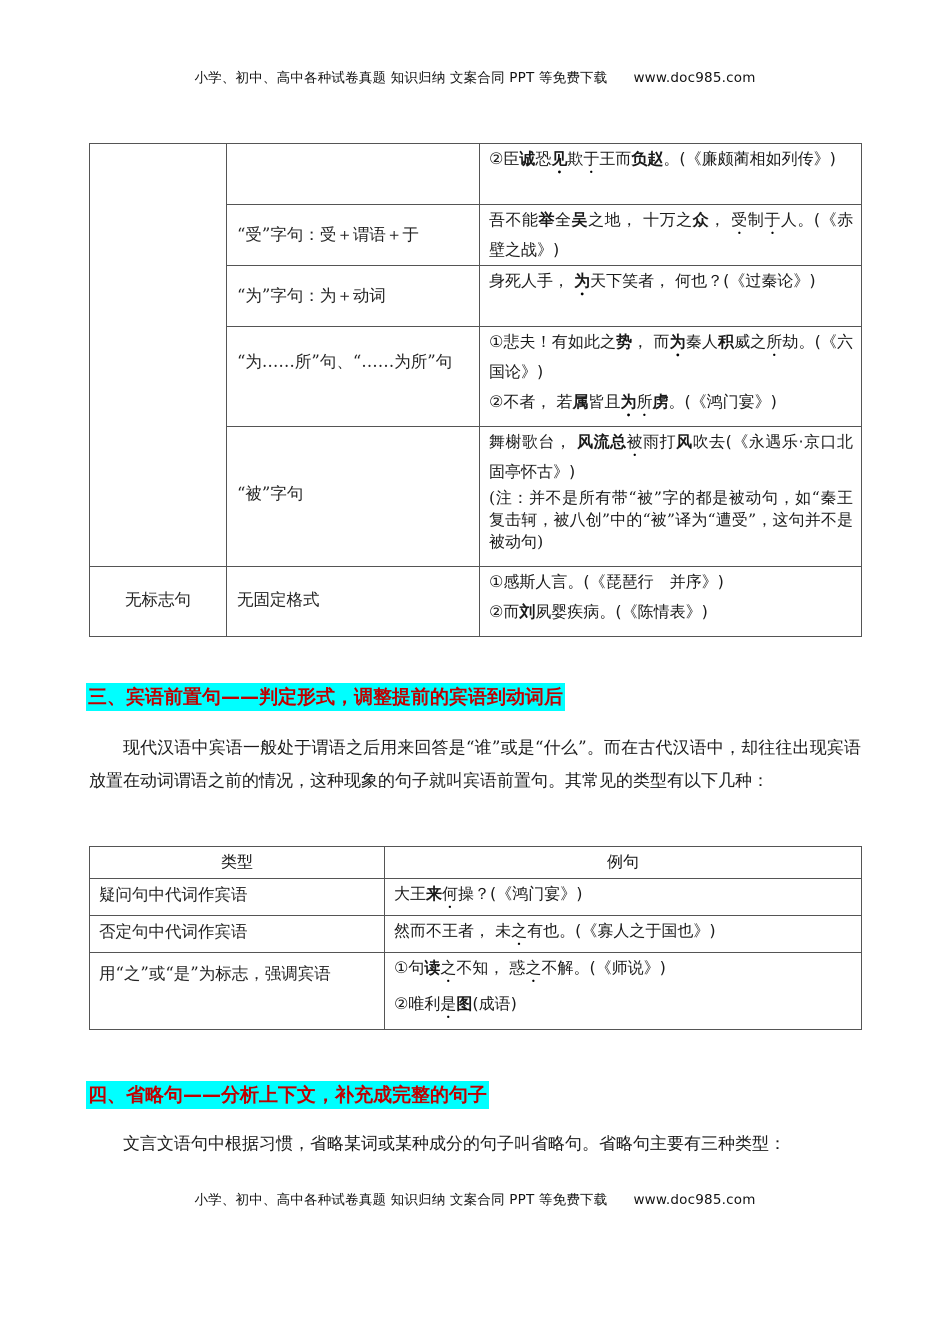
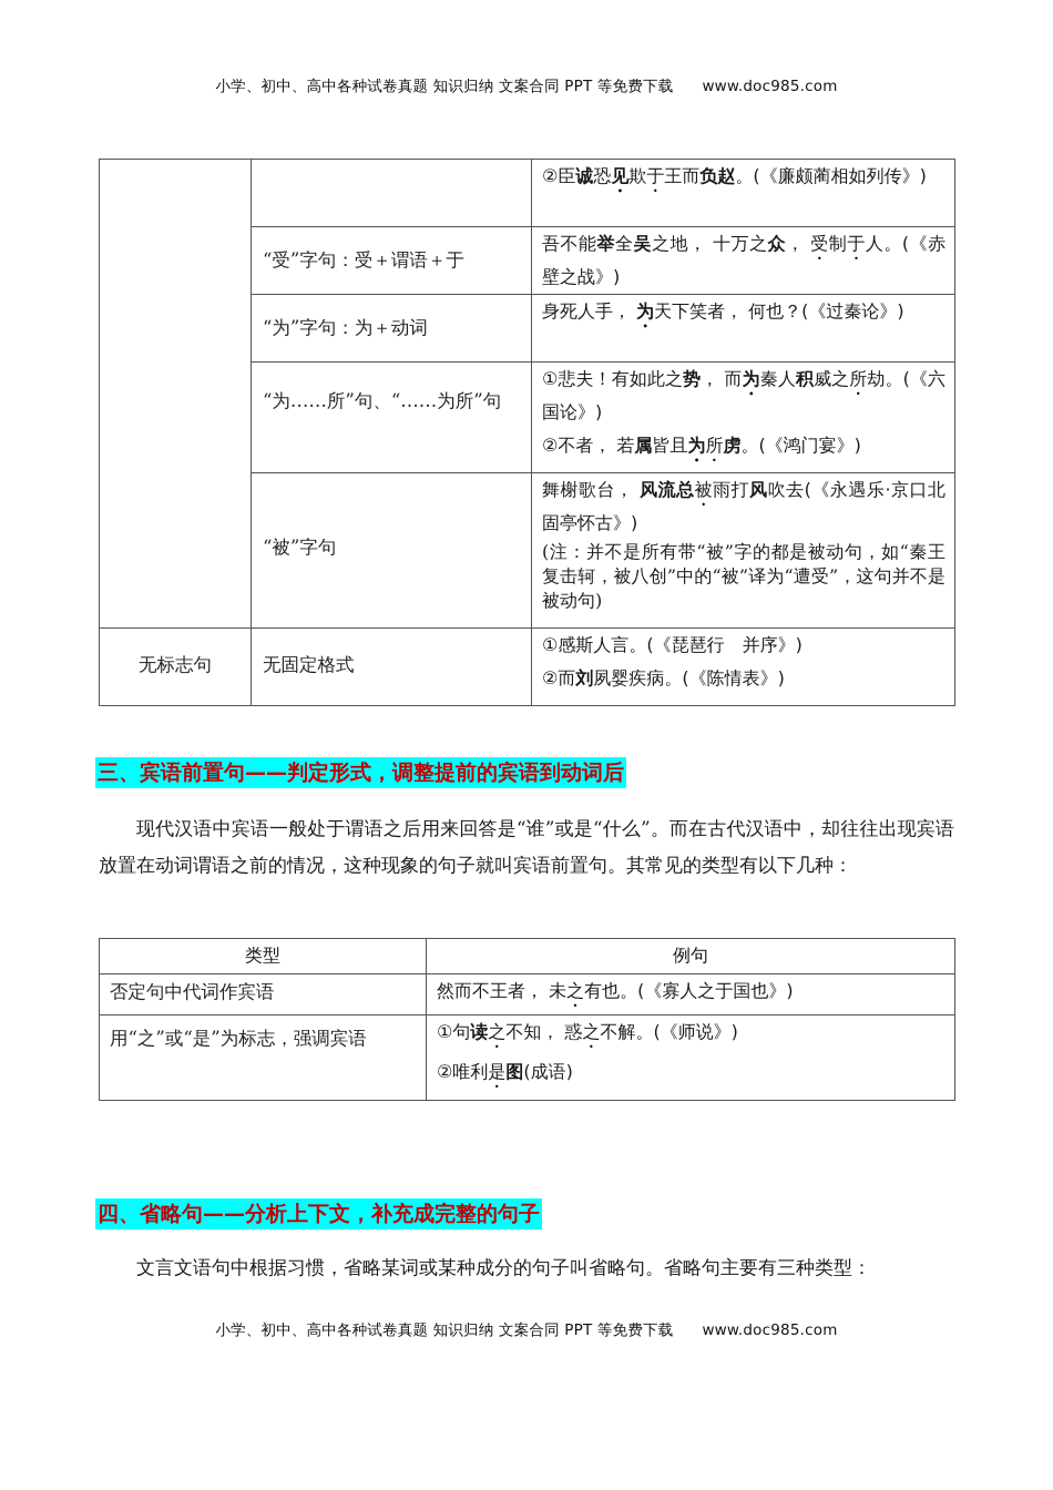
  小学、初中、高中各种试卷真题 知识归纳 文案合同 PPT 等免费下载 www.doc985.com
  		②臣诚恐见欺于王而负赵。(《廉颇蔺相如列传》)
  “受”字句：受＋谓语＋于	吾不能举全吴之地， 十万之众， 受制于人。(《赤壁之战》)
  “为”字句：为＋动词	身死人手， 为天下笑者， 何也？(《过秦论》)
  “为……所”句、“……为所”句	①悲夫！有如此之势， 而为秦人积威之所劫。(《六国论》)②不者， 若属皆且为所虏。(《鸿门宴》)
  “被”字句	舞榭歌台， 风流总被雨打风吹去(《永遇乐·京口北固亭怀古》) (注：并不是所有带“被”字的都是被动句，如“秦王复击轲，被八创”中的“被”译为“遭受”，这句并不是被动句)
  无标志句	无固定格式	①感斯人言。(《琵琶行 并序》)②而刘夙婴疾病。(《陈情表》)
  三、宾语前置句——判定形式，调整提前的宾语到动词后
  现代汉语中宾语一般处于谓语之后用来回答是“谁”或是“什么”。而在古代汉语中，却往往出现宾语放置在动词谓语之前的情况，这种现象的句子就叫宾语前置句。其常见的类型有以下几种：
  类型	例句
- 疑问句中代词作宾语	大王来何操？(《鸿门宴》)
  否定句中代词作宾语	然而不王者， 未之有也。(《寡人之于国也》)
  用“之”或“是”为标志，强调宾语	①句读之不知， 惑之不解。(《师说》)②唯利是图(成语)
  四、省略句——分析上下文，补充成完整的句子
  文言文语句中根据习惯，省略某词或某种成分的句子叫省略句。省略句主要有三种类型：
  小学、初中、高中各种试卷真题 知识归纳 文案合同 PPT 等免费下载 www.doc985.com
